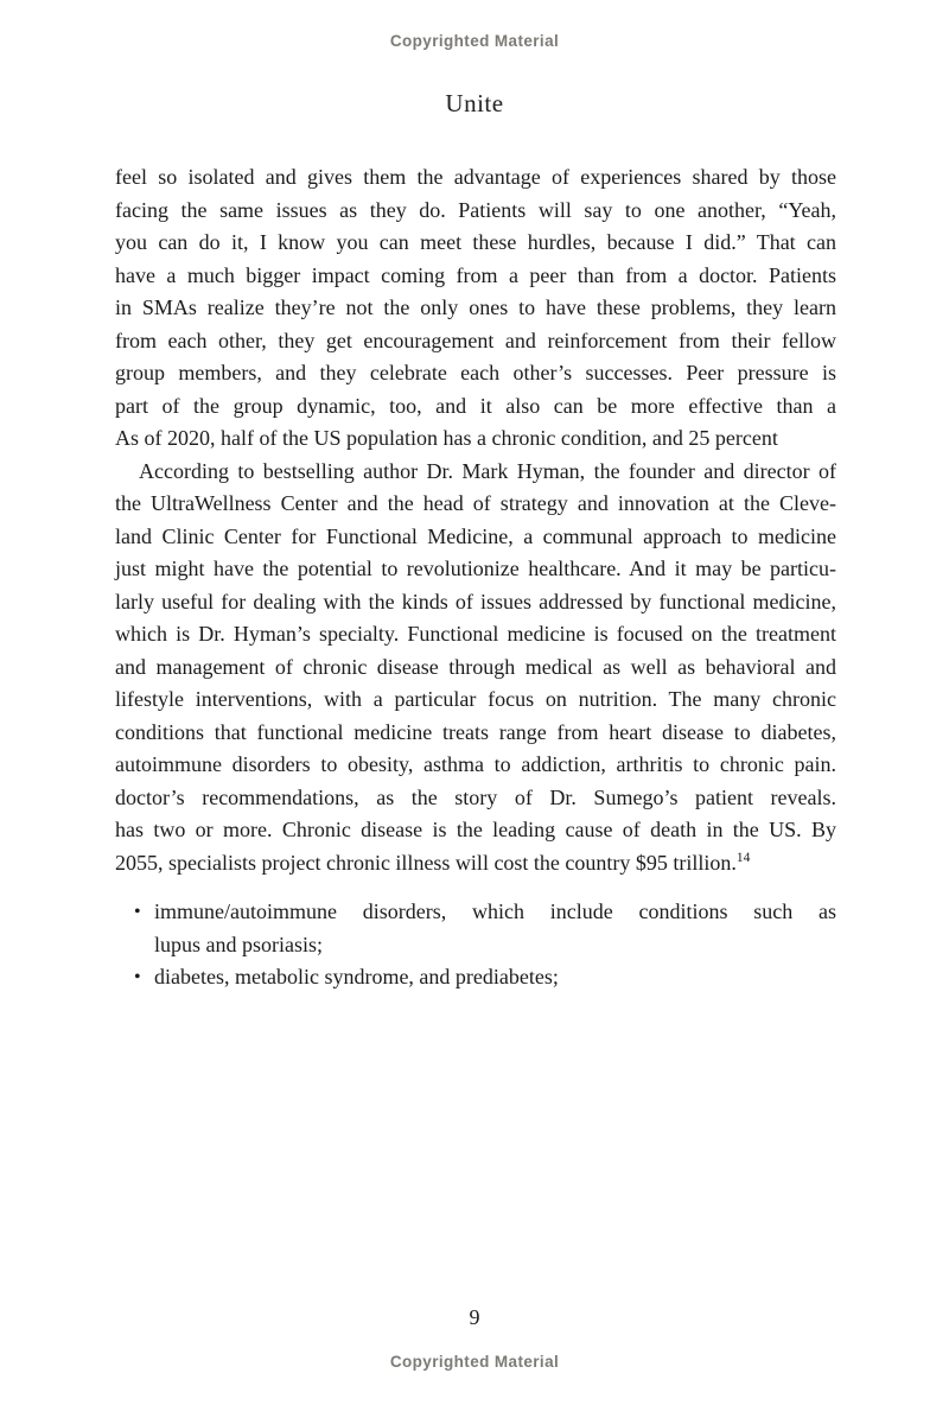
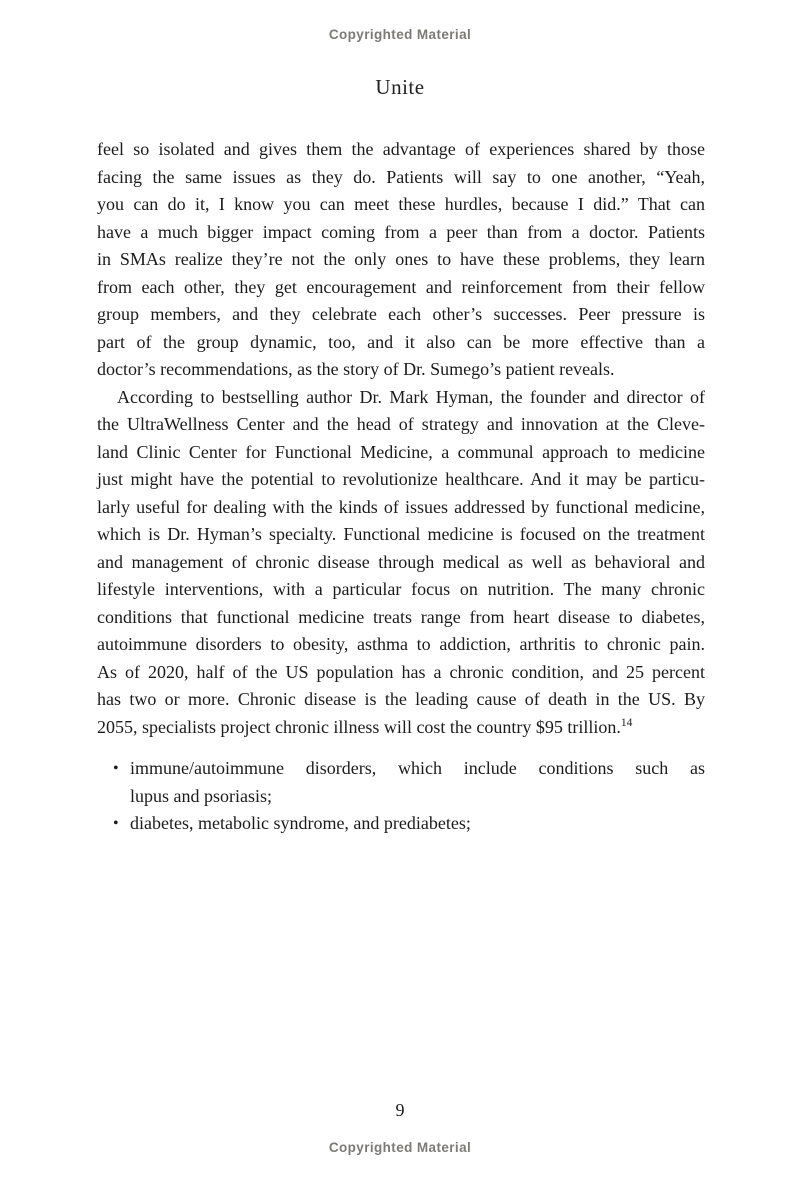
  Copyrighted Material
  Unite
  feel so isolated and gives them the advantage of experiences shared by those
  facing the same issues as they do. Patients will say to one another, “Yeah,
  you can do it, I know you can meet these hurdles, because I did.” That can
  have a much bigger impact coming from a peer than from a doctor. Patients
  in SMAs realize they’re not the only ones to have these problems, they learn
  from each other, they get encouragement and reinforcement from their fellow
  group members, and they celebrate each other’s successes. Peer pressure is
  part of the group dynamic, too, and it also can be more effective than a
- As of 2020, half of the US population has a chronic condition, and 25 percent
+ doctor’s recommendations, as the story of Dr. Sumego’s patient reveals.
  According to bestselling author Dr. Mark Hyman, the founder and director of
  the UltraWellness Center and the head of strategy and innovation at the Cleve-
  land Clinic Center for Functional Medicine, a communal approach to medicine
  just might have the potential to revolutionize healthcare. And it may be particu-
  larly useful for dealing with the kinds of issues addressed by functional medicine,
  which is Dr. Hyman’s specialty. Functional medicine is focused on the treatment
  and management of chronic disease through medical as well as behavioral and
  lifestyle interventions, with a particular focus on nutrition. The many chronic
  conditions that functional medicine treats range from heart disease to diabetes,
  autoimmune disorders to obesity, asthma to addiction, arthritis to chronic pain.
- doctor’s recommendations, as the story of Dr. Sumego’s patient reveals.
+ As of 2020, half of the US population has a chronic condition, and 25 percent
  has two or more. Chronic disease is the leading cause of death in the US. By
  2055, specialists project chronic illness will cost the country $95 trillion.14
  •
  immune/autoimmune disorders, which include conditions such as
  lupus and psoriasis;
  •
  diabetes, metabolic syndrome, and prediabetes;
  9
  Copyrighted Material
